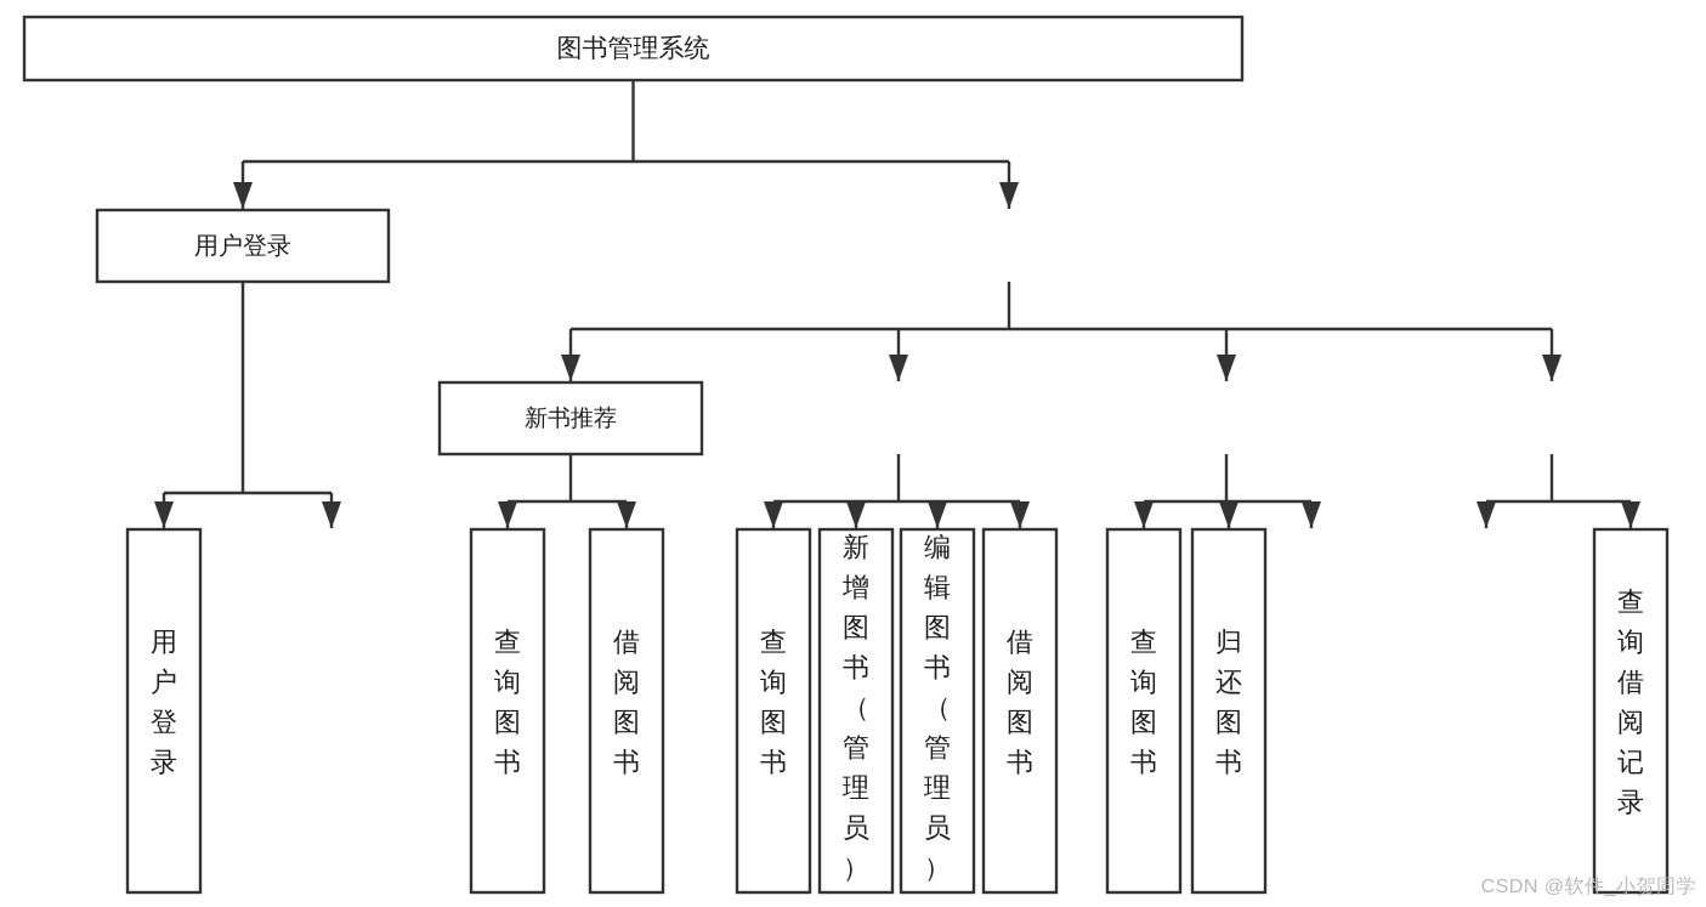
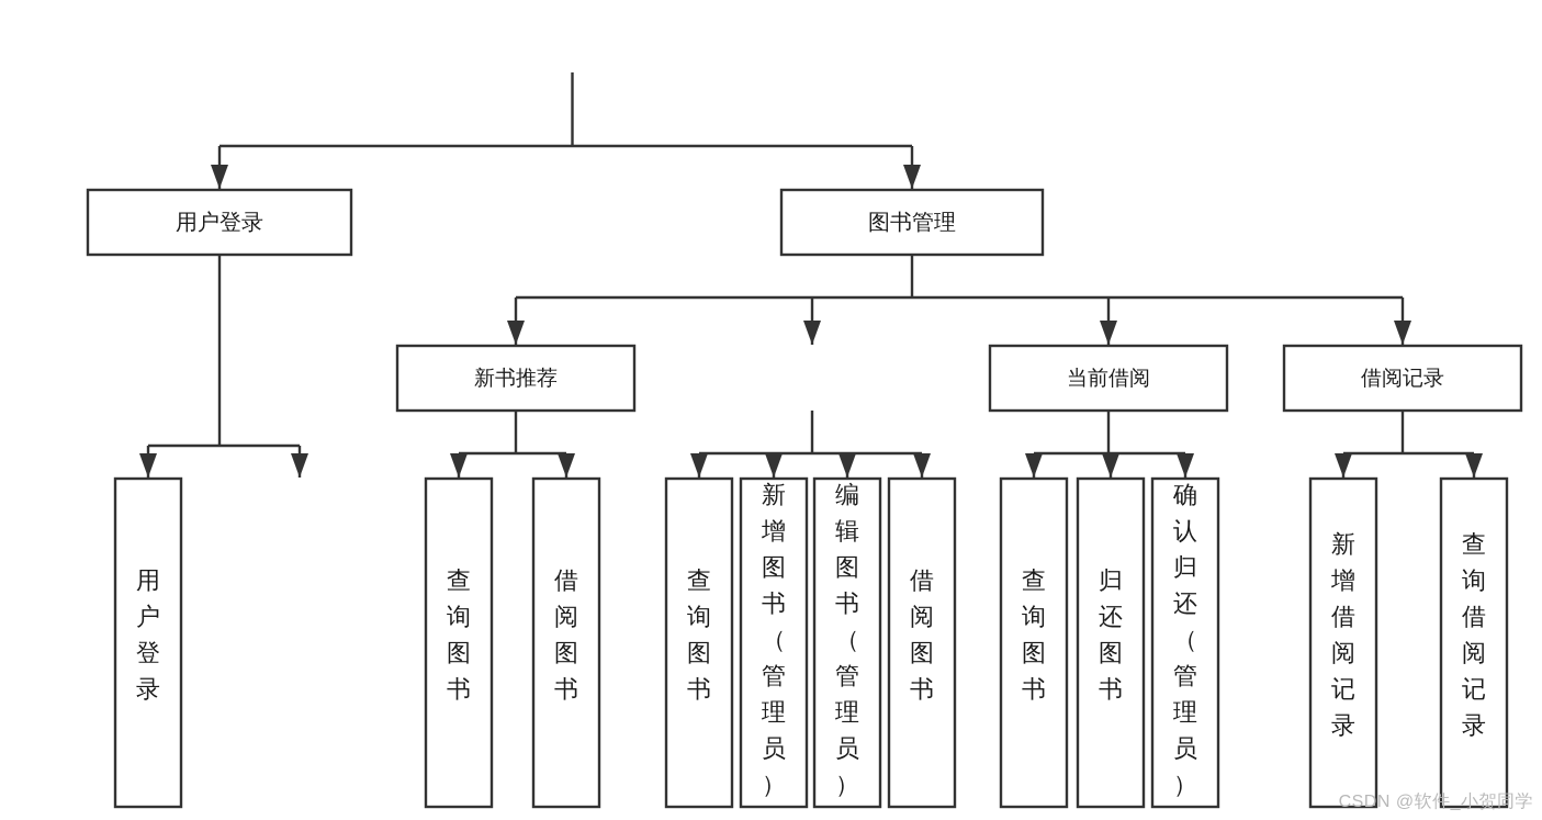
- 图书管理系统
  用户登录
+ 图书管理
  新书推荐
+ 当前借阅
+ 借阅记录
  用户登录
  查询图书
  借阅图书
  查询图书
  新增图书（管理员）
  编辑图书（管理员）
  借阅图书
  查询图书
  归还图书
+ 确认归还（管理员）
+ 新增借阅记录
  查询借阅记录
  CSDN @软件_小贺同学
